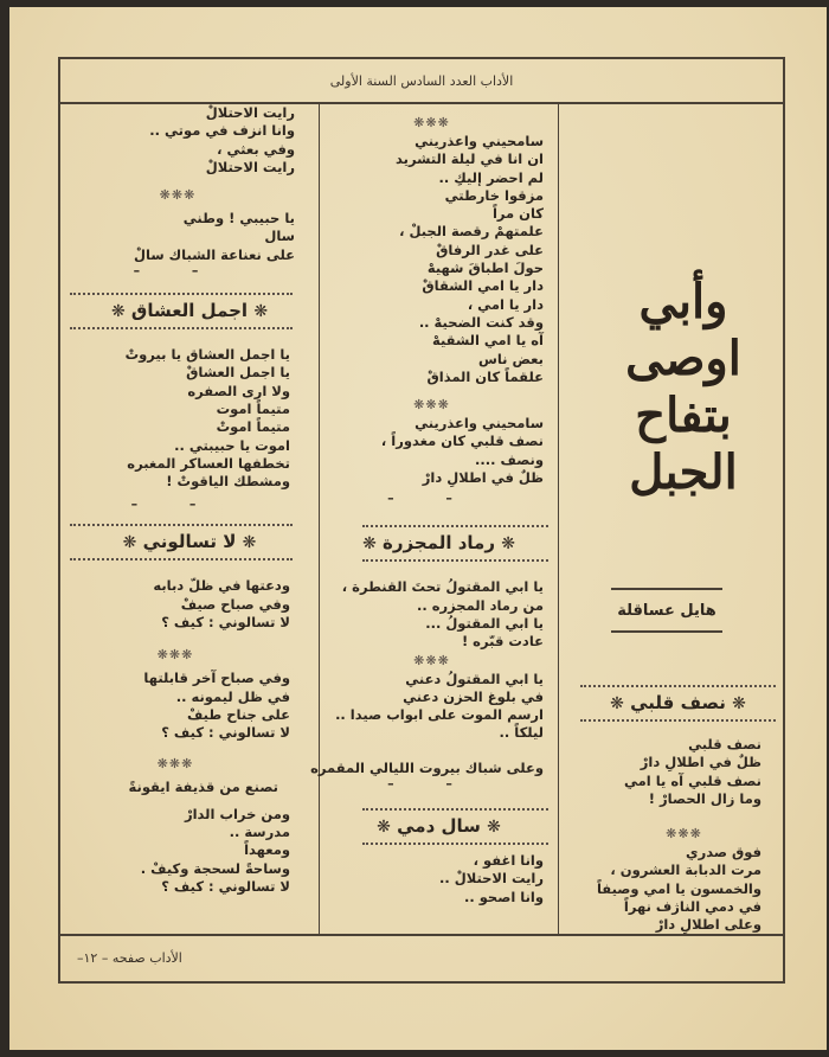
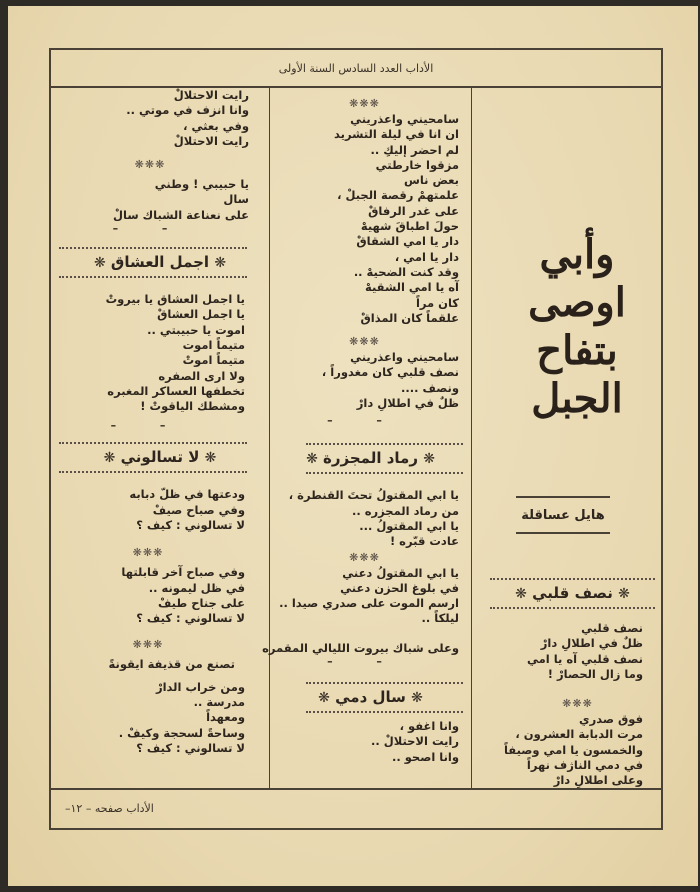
  الأداب العدد السادس السنة الأولى
  وأبي
  اوصى
  بتفاح
  الجبل
  هايل عساقلة
  ❋ نصف قلبي ❋
  نصف قلبي
  ظلٌ في اطلالِ دارْ
  نصف قلبي آه يا امي
  وما زال الحصارْ !
  ❋❋❋
  فوق صدري
  مرت الدبابة العشرون ،
  والخمسون يا امي وصيفاً
  في دمي الناژف نهراً
  وعلى اطلالِ دارْ
  ❋❋❋
  سامحيني واعذريني
  ان انا في ليلة التشريد
  لم احضر إليكِ ..
  مزقوا خارطتي
- كان مراً
+ بعض ناس
  علمتهمْ رقصة الجبلْ ،
  على غدر الرفاقْ
  حولَ اطباقَ شهيهْ
  دار يا امي الشقاقْ
  دار يا امي ،
  وقد كنت الضحيهْ ..
  آه يا امي الشقيهْ
- بعض ناس
+ كان مراً
  علقماً كان المذاقْ
  ❋❋❋
  سامحيني واعذريني
  نصف قلبي كان مغدوراً ،
  ونصف ....
  ظلٌ في اطلالِ دارْ
  – –
  ❋ رماد المجزرة ❋
  يا ابي المقتولُ تحتَ القنطرة ،
  من رماد المجزره ..
  يا ابي المقتولُ ...
  عادت قبّره !
  ❋❋❋
  يا ابي المقتولُ دعني
  في بلوغ الحزن دعني
- ارسم الموت على ابواب صيدا ..
+ ارسم الموت على صدري صيدا ..
  ليلكاً ..
  وعلى شباك بيروت الليالي المقمره
  – –
  ❋ سال دمي ❋
  وانا اغفو ،
  رايت الاحتلالْ ..
  وانا اصحو ..
  رايت الاحتلالْ
  وانا انزف في موتي ..
  وفي بعثي ،
  رايت الاحتلالْ
  ❋❋❋
  يا حبيبي ! وطني
  سال
  على نعناعة الشباك سالْ
  – –
  ❋ اجمل العشاق ❋
  يا اجمل العشاق يا بيروتْ
  يا اجمل العشاقْ
- ولا ارى الصفره
+ اموت يا حبيبتي ..
  متيماً اموت
  متيماً اموتْ
- اموت يا حبيبتي ..
+ ولا ارى الصفره
  تخطفها العساكر المغبره
  ومشطك الياقوتْ !
  – –
  ❋ لا تسالوني ❋
  ودعتها في ظلّ دبابه
  وفي صباح صيفْ
  لا تسالوني : كيف ؟
  ❋❋❋
  وفي صباح آخر قابلتها
  في ظل ليمونه ..
  على جناح طيفْ
  لا تسالوني : كيف ؟
  ❋❋❋
  تصنع من قذيفة ايقونةً
  ومن خراب الدارْ
  مدرسة ..
  ومعهداً
  وساحةً لسحجة وكيفْ .
  لا تسالوني : كيف ؟
  الأداب صفحه – ١٢–
